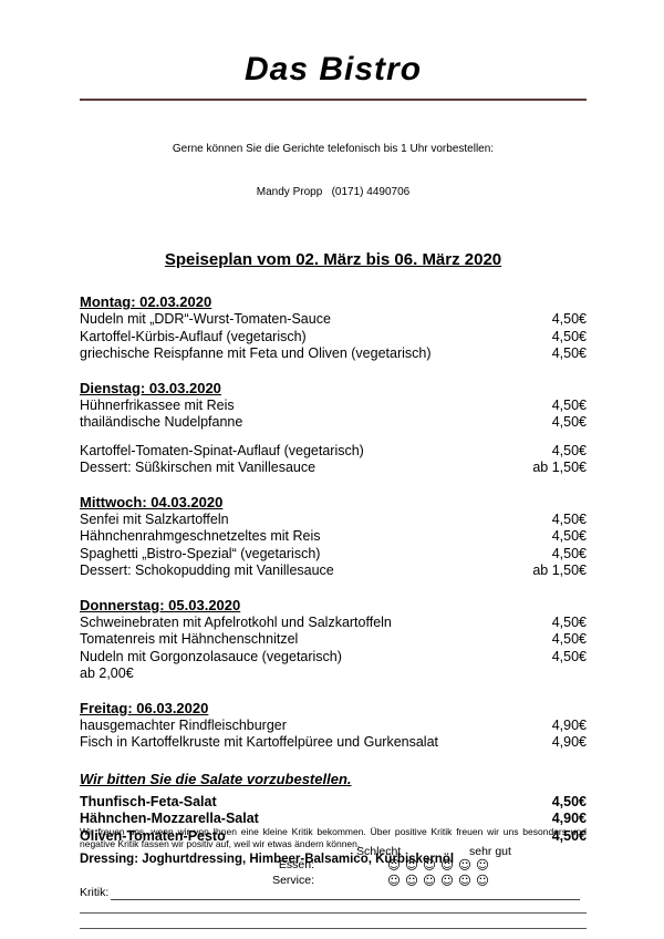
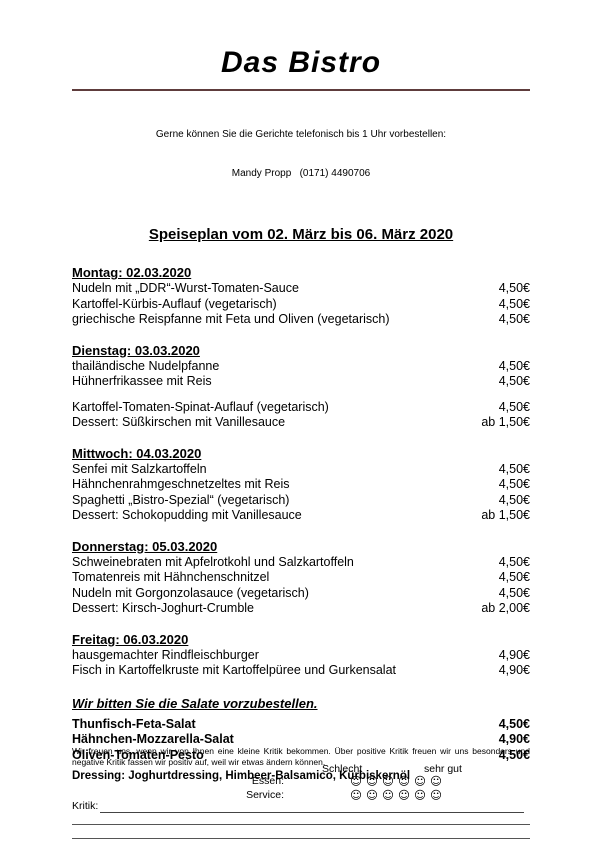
  Das Bistro
  Gerne können Sie die Gerichte telefonisch bis 1 Uhr vorbestellen:
  Mandy Propp (0171) 4490706
  Speiseplan vom 02. März bis 06. März 2020
  Montag: 02.03.2020
  Nudeln mit „DDR“-Wurst-Tomaten-Sauce
  4,50€
  Kartoffel-Kürbis-Auflauf (vegetarisch)
  4,50€
  griechische Reispfanne mit Feta und Oliven (vegetarisch)
  4,50€
  Dienstag: 03.03.2020
- Hühnerfrikassee mit Reis
+ thailändische Nudelpfanne
  4,50€
- thailändische Nudelpfanne
+ Hühnerfrikassee mit Reis
  4,50€
  Kartoffel-Tomaten-Spinat-Auflauf (vegetarisch)
  4,50€
  Dessert: Süßkirschen mit Vanillesauce
  ab 1,50€
  Mittwoch: 04.03.2020
  Senfei mit Salzkartoffeln
  4,50€
  Hähnchenrahmgeschnetzeltes mit Reis
  4,50€
  Spaghetti „Bistro-Spezial“ (vegetarisch)
  4,50€
  Dessert: Schokopudding mit Vanillesauce
  ab 1,50€
  Donnerstag: 05.03.2020
  Schweinebraten mit Apfelrotkohl und Salzkartoffeln
  4,50€
  Tomatenreis mit Hähnchenschnitzel
  4,50€
  Nudeln mit Gorgonzolasauce (vegetarisch)
  4,50€
+ Dessert: Kirsch-Joghurt-Crumble
  ab 2,00€
  Freitag: 06.03.2020
  hausgemachter Rindfleischburger
  4,90€
  Fisch in Kartoffelkruste mit Kartoffelpüree und Gurkensalat
  4,90€
  Wir bitten Sie die Salate vorzubestellen.
  Thunfisch-Feta-Salat
  4,50€
  Hähnchen-Mozzarella-Salat
  4,90€
  Oliven-Tomaten-Pesto
  4,50€
  Dressing: Joghurtdressing, Himbeer-Balsamico, Kürbiskernöl
  Wir freuen uns, wenn wir von Ihnen eine kleine Kritik bekommen. Über positive Kritik freuen wir uns besonders und negative Kritik fassen wir positiv auf, weil wir etwas ändern können.
  Schlecht
  sehr gut
  Essen:
  ☺☺☺☺☺☺
  Service:
  ☺☺☺☺☺☺
  Kritik:
